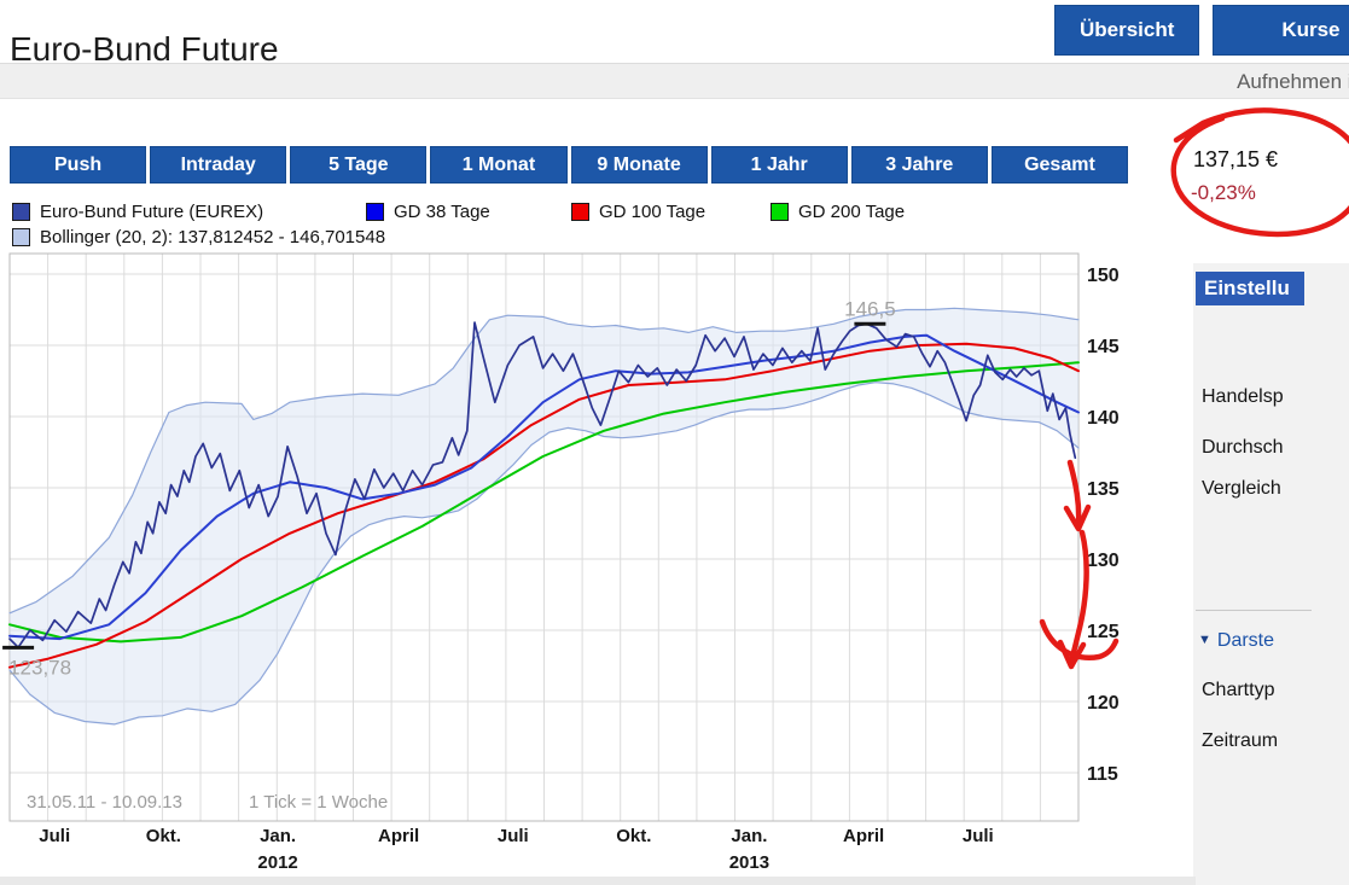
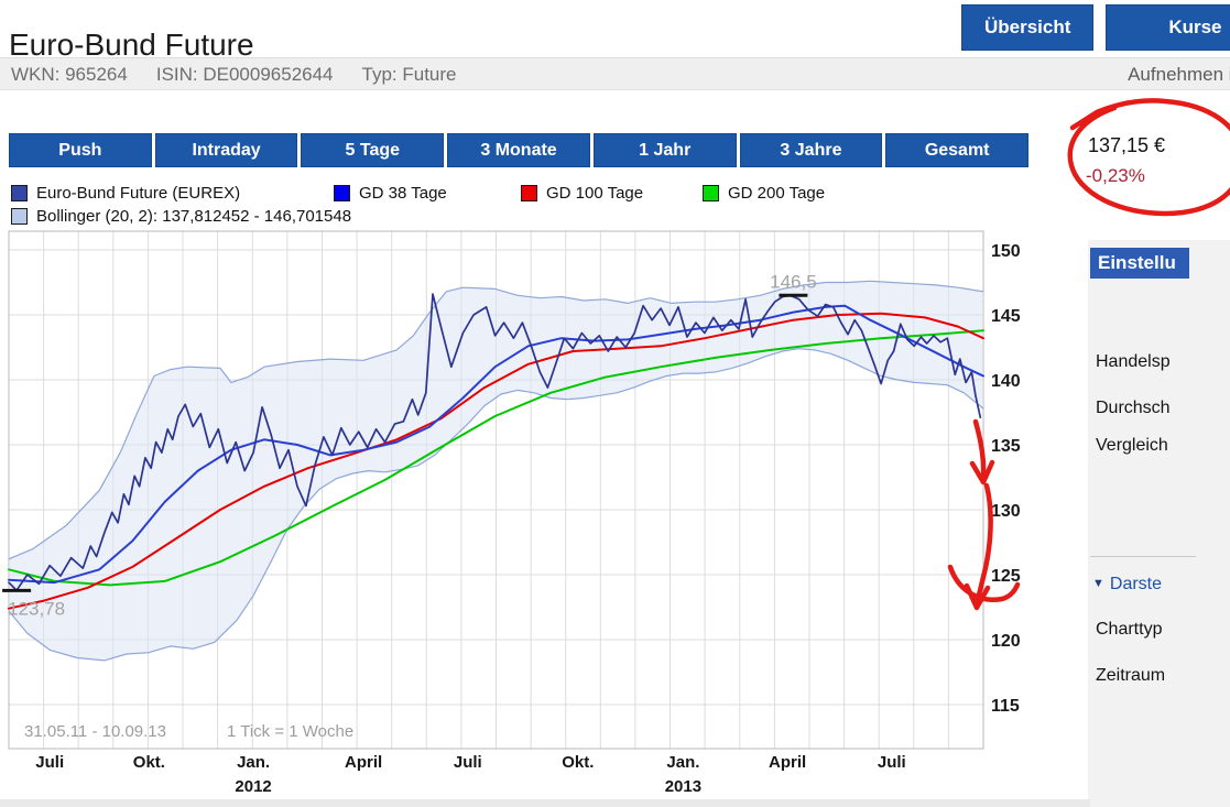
  Euro-Bund Future
  Übersicht
  Kurse
+ WKN: 965264 ISIN: DE0009652644 Typ: Future
  Aufnehmen
  Push
  Intraday
  5 Tage
- 1 Monat
- 9 Monate
+ 3 Monate
  1 Jahr
  3 Jahre
  Gesamt
  Euro-Bund Future (EUREX)
  GD 38 Tage
  GD 100 Tage
  GD 200 Tage
  Bollinger (20, 2): 137,812452 - 146,701548
  137,15 €
  -0,23%
  146,5
  123,78
  31.05.11 - 10.09.13
  1 Tick = 1 Woche
  150
  145
  140
  135
  130
  125
  120
  115
  Juli
  Okt.
  Jan.
  2012
  April
  Juli
  Okt.
  Jan.
  2013
  April
  Juli
  Einstellu
  ▼ Darste
  Handelsp
  Durchsch
  Vergleich
  Charttyp
  Zeitraum
